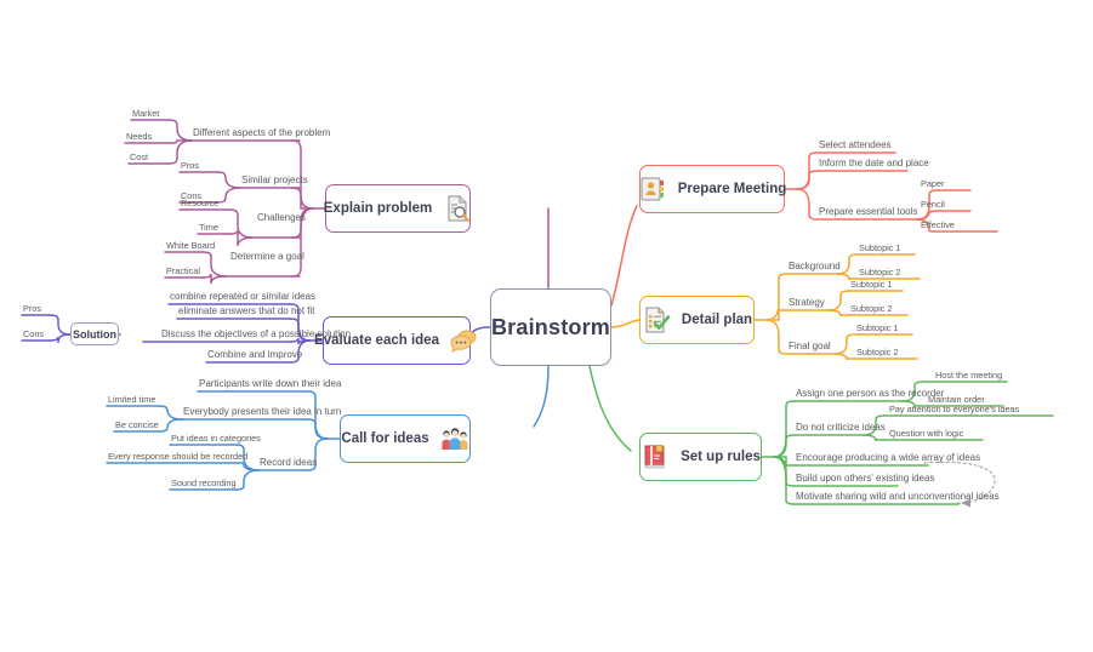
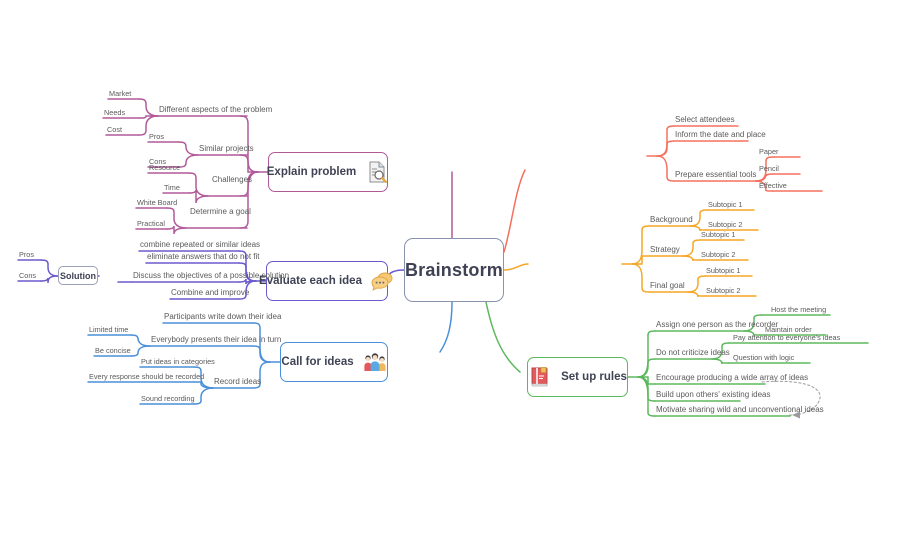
  Brainstorm
  Explain problem
  Evaluate each idea
  Call for ideas
- Prepare Meeting
- Detail plan
  Set up rules
  Solution
  Different aspects of the problem
  Market
  Needs
  Cost
  Similar projects
  Pros
  Cons
  Challenges
  Resource
  Time
  Determine a goal
  White Board
  Practical
  combine repeated or similar ideas
  eliminate answers that do not fit
  Discuss the objectives of a possible solution
  Combine and improve
  Pros
  Cons
  Participants write down their idea
  Everybody presents their idea in turn
  Limited time
  Be concise
  Record ideas
  Put ideas in categories
  Every response should be recorded
  Sound recording
  Select attendees
  Inform the date and place
  Prepare essential tools
  Paper
  Pencil
  Effective
  Background
  Strategy
  Final goal
  Subtopic 1
  Subtopic 2
  Subtopic 1
  Subtopic 2
  Subtopic 1
  Subtopic 2
  Assign one person as the recorder
  Do not criticize ideas
  Encourage producing a wide array of ideas
  Build upon others' existing ideas
  Motivate sharing wild and unconventional ideas
  Host the meeting
  Maintain order
  Pay attention to everyone's ideas
  Question with logic
